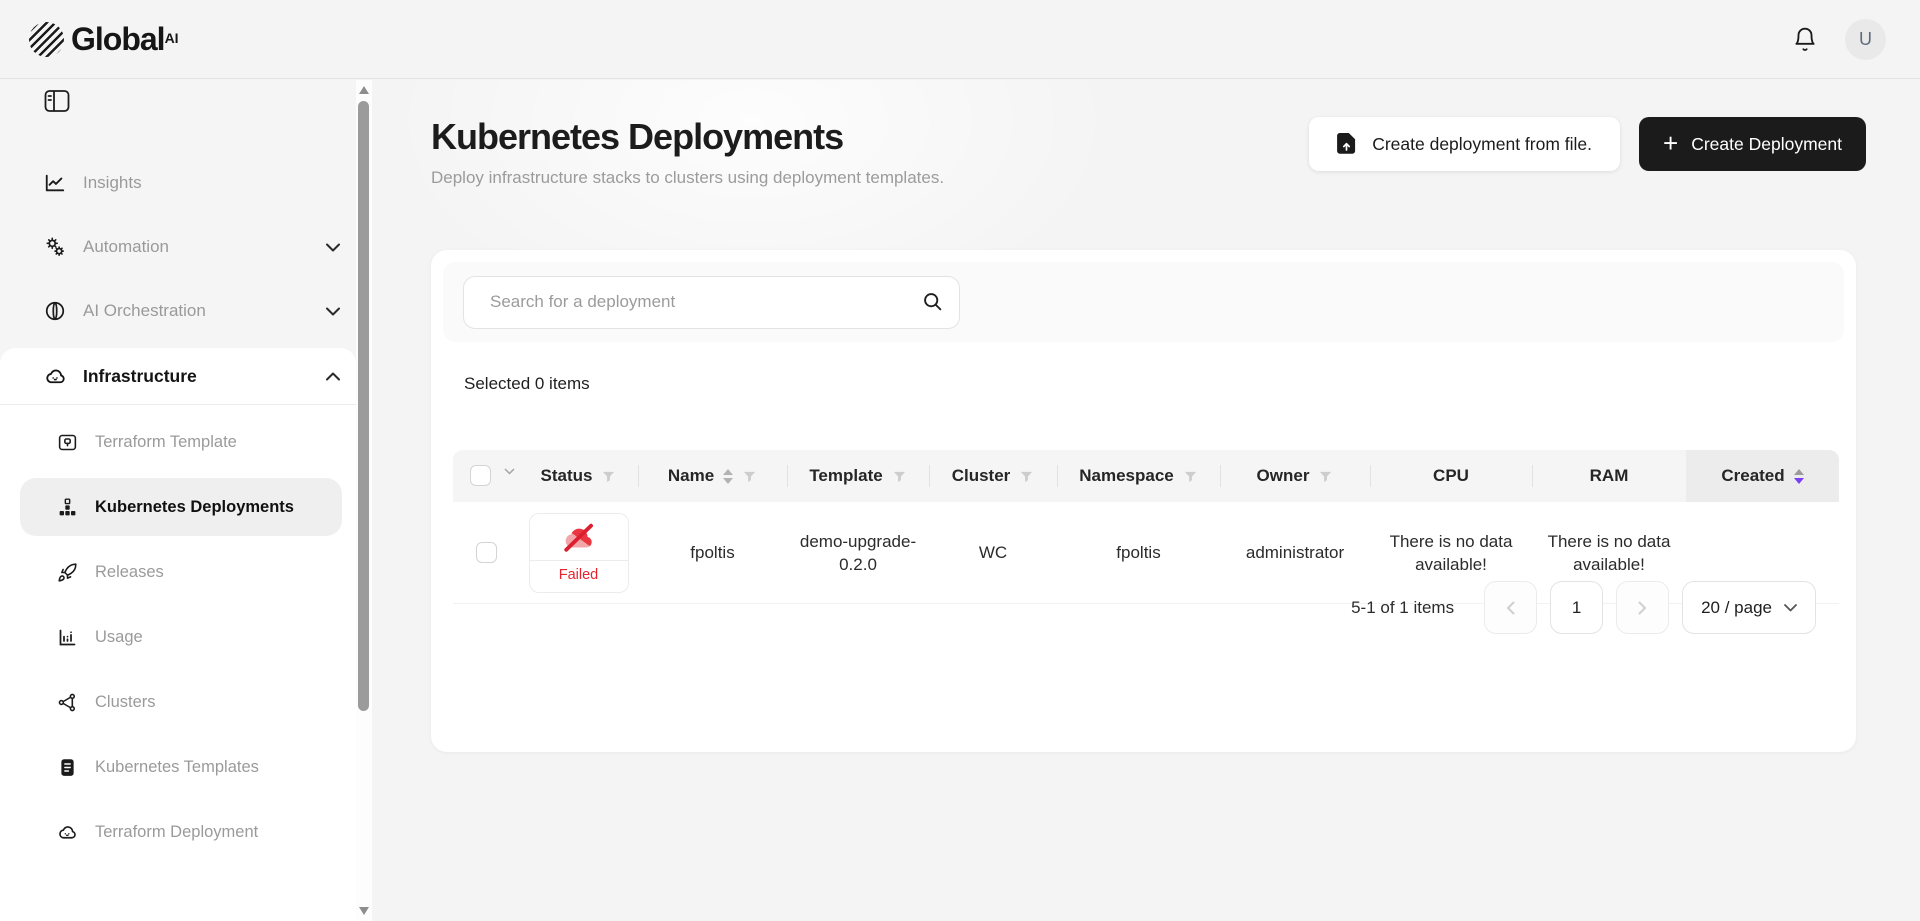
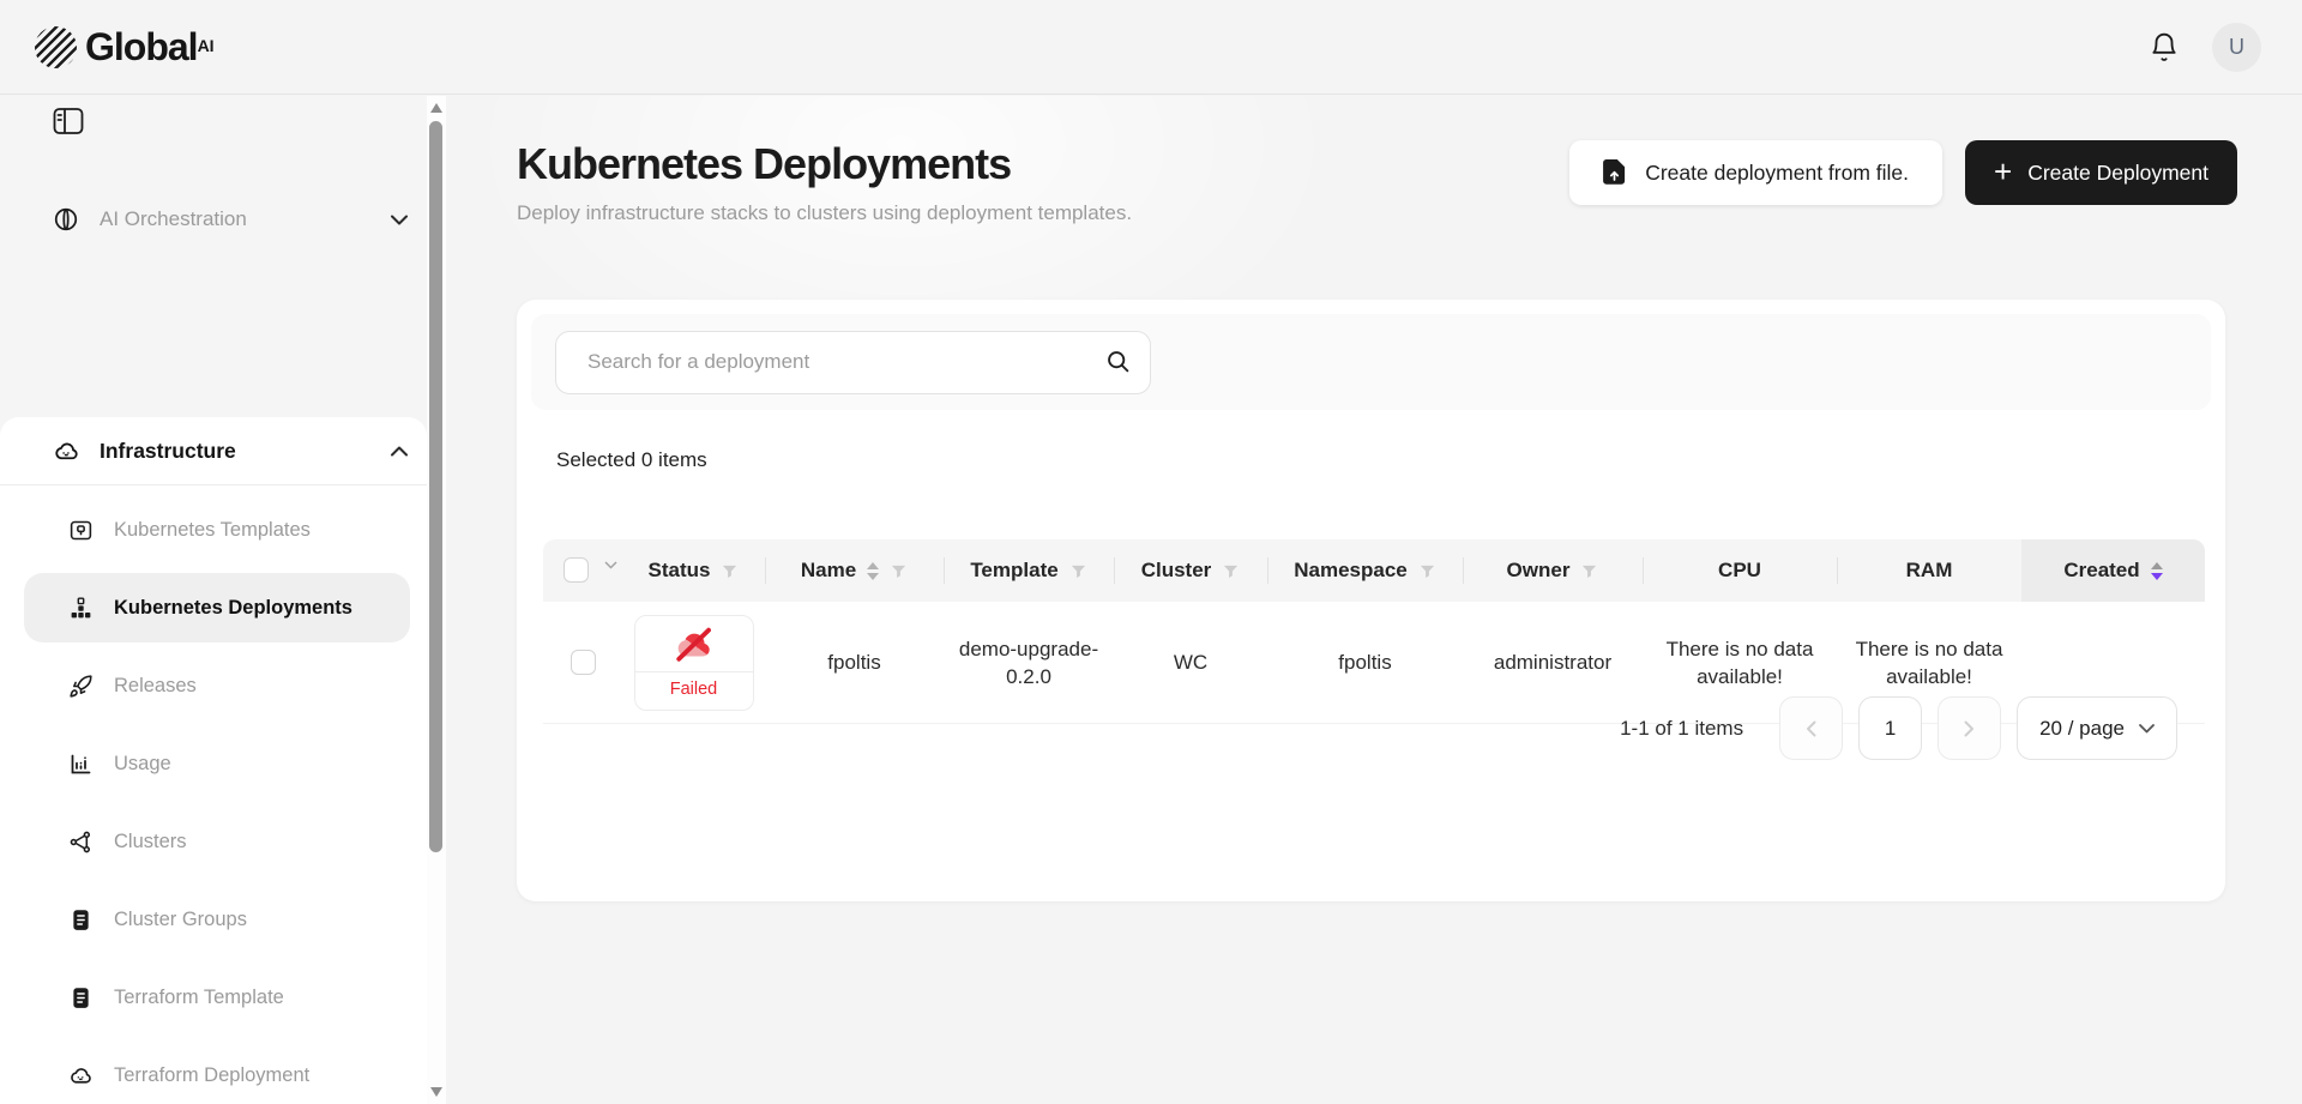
  GlobalAI
  U
- Insights
- Automation
  AI Orchestration
  Infrastructure
- Terraform Template
+ Kubernetes Templates
  Kubernetes Deployments
  Releases
  Usage
  Clusters
+ Cluster Groups
- Kubernetes Templates
+ Terraform Template
  Terraform Deployment
  Kubernetes Deployments
  Deploy infrastructure stacks to clusters using deployment templates.
  Create deployment from file.
  +
  Create Deployment
  Search for a deployment
  Selected 0 items
  Status
  Name
  Template
  Cluster
  Namespace
  Owner
  CPU
  RAM
  Created
  Failed
  fpoltis
  demo-upgrade-0.2.0
  WC
  fpoltis
  administrator
  There is no data available!
  There is no data available!
- 5-1 of 1 items
+ 1-1 of 1 items
  1
  20 / page
